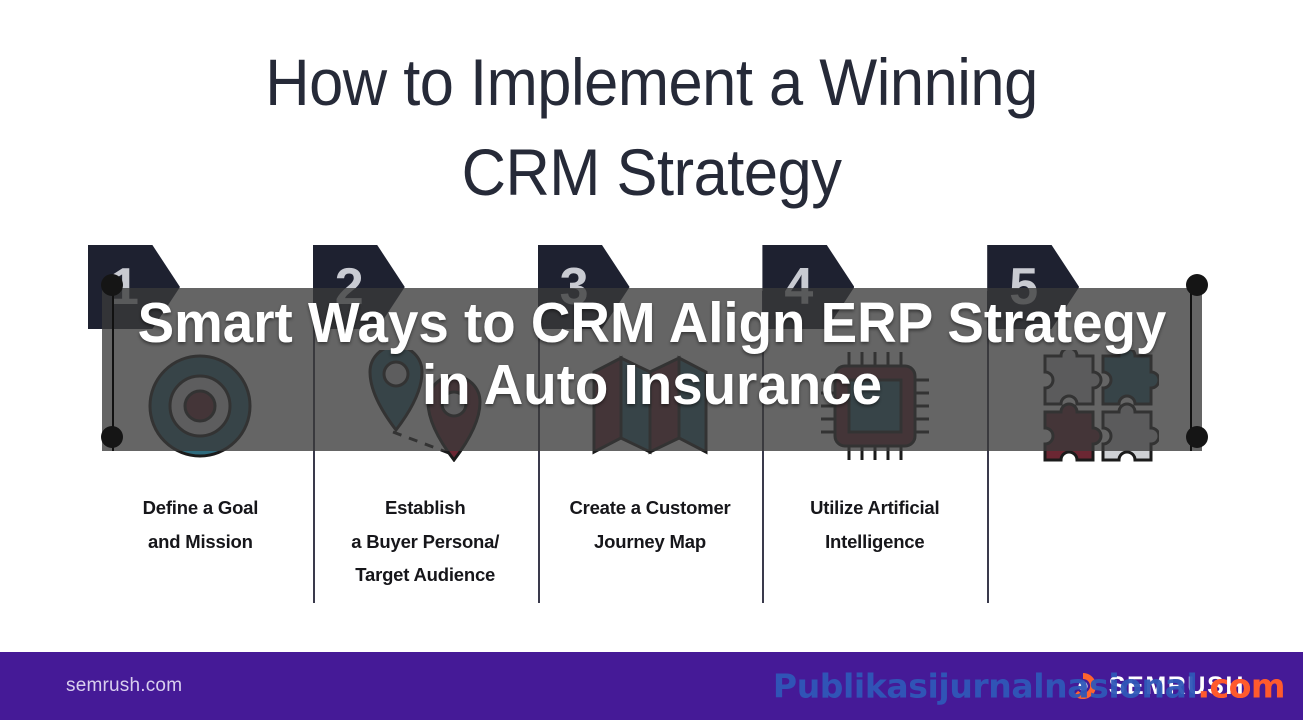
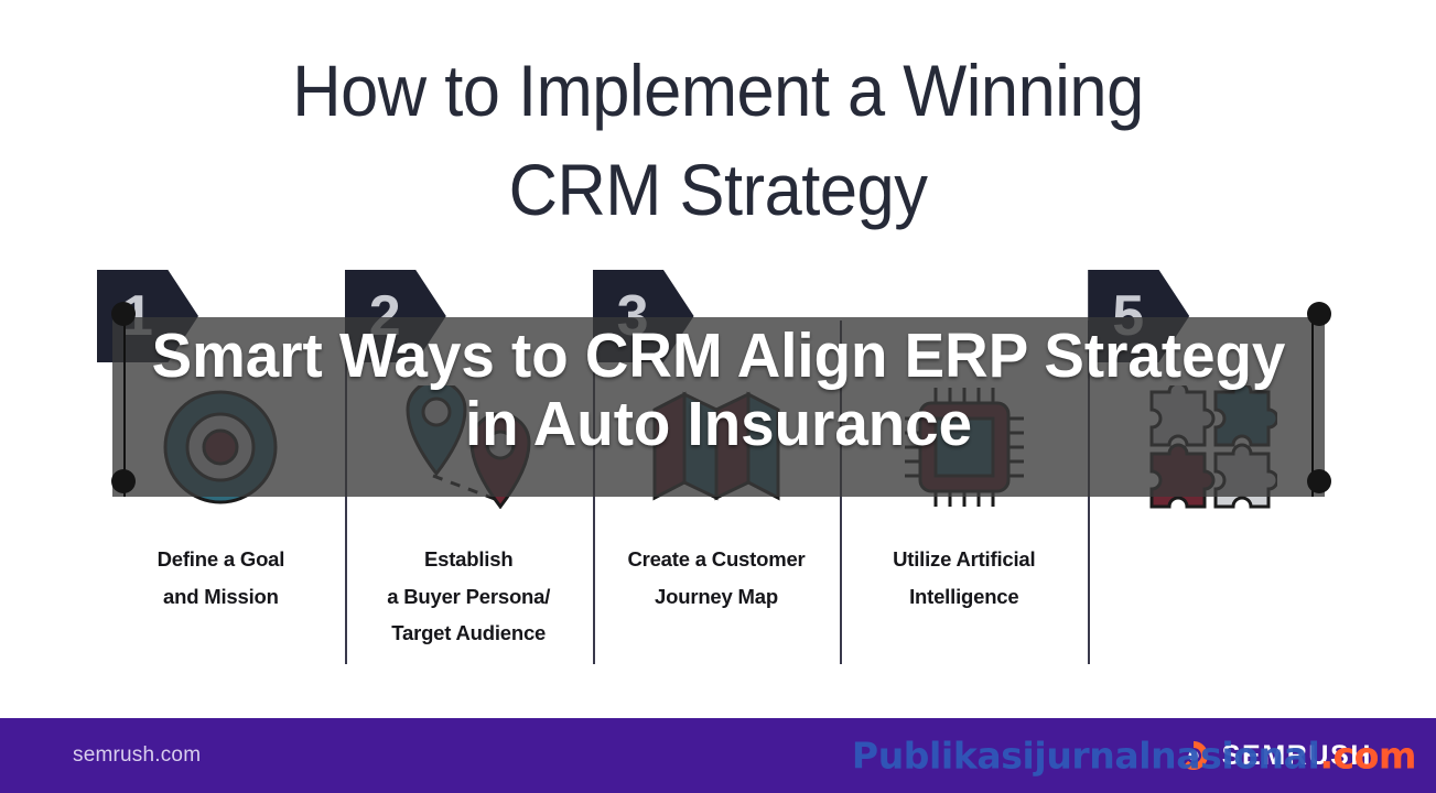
  How to Implement a Winning
  CRM Strategy
  1
  Define a Goal
  and Mission
  2
  Establish
  a Buyer Persona/
  Target Audience
  3
  Create a Customer
  Journey Map
- 4
  Utilize Artificial
  Intelligence
  5
  Smart Ways to CRM Align ERP Strategy
  in Auto Insurance
  semrush.com
  Publikasijurnalnasional.com
